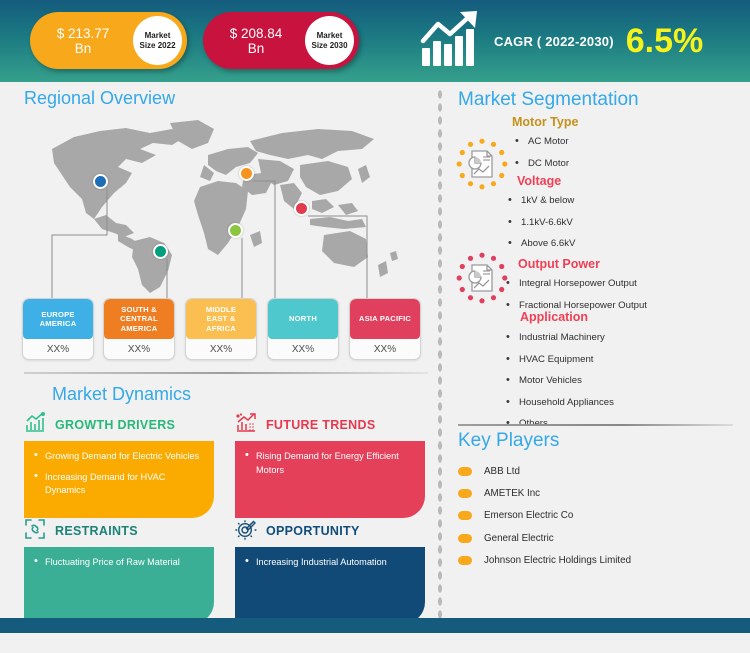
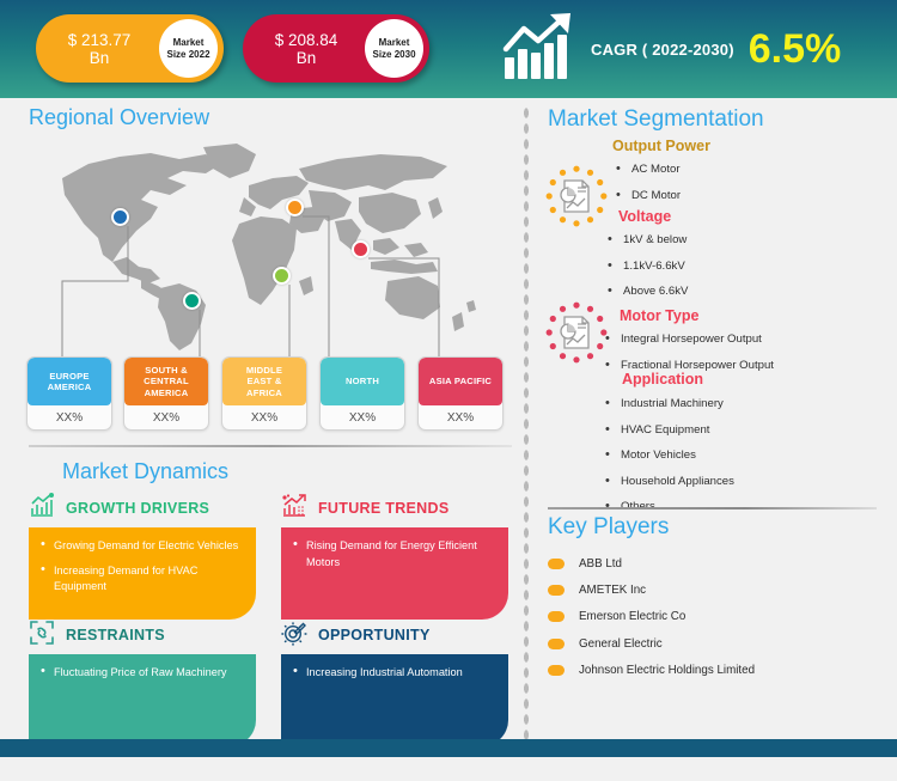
  $ 213.77
  Bn
  Market
  Size 2022
  $ 208.84
  Bn
  Market
  Size 2030
  CAGR ( 2022-2030)
  6.5%
  Regional Overview
  EUROPE
  AMERICA
  XX%
  SOUTH &
  CENTRAL
  AMERICA
  XX%
  MIDDLE
  EAST &
  AFRICA
  XX%
  NORTH
  XX%
  ASIA PACIFIC
  XX%
  Market Dynamics
  GROWTH DRIVERS
  Growing Demand for Electric Vehicles
- Increasing Demand for HVAC Dynamics
+ Increasing Demand for HVAC Equipment
  FUTURE TRENDS
  Rising Demand for Energy Efficient Motors
  RESTRAINTS
- Fluctuating Price of Raw Material
+ Fluctuating Price of Raw Machinery
  OPPORTUNITY
  Increasing Industrial Automation
  Market Segmentation
- Motor Type
+ Output Power
  AC Motor
  DC Motor
  Voltage
  1kV & below
  1.1kV-6.6kV
  Above 6.6kV
- Output Power
+ Motor Type
  Integral Horsepower Output
  Fractional Horsepower Output
  Application
  Industrial Machinery
  HVAC Equipment
  Motor Vehicles
  Household Appliances
  Key Players
  ABB Ltd
  AMETEK Inc
  Emerson Electric Co
  General Electric
  Johnson Electric Holdings Limited
